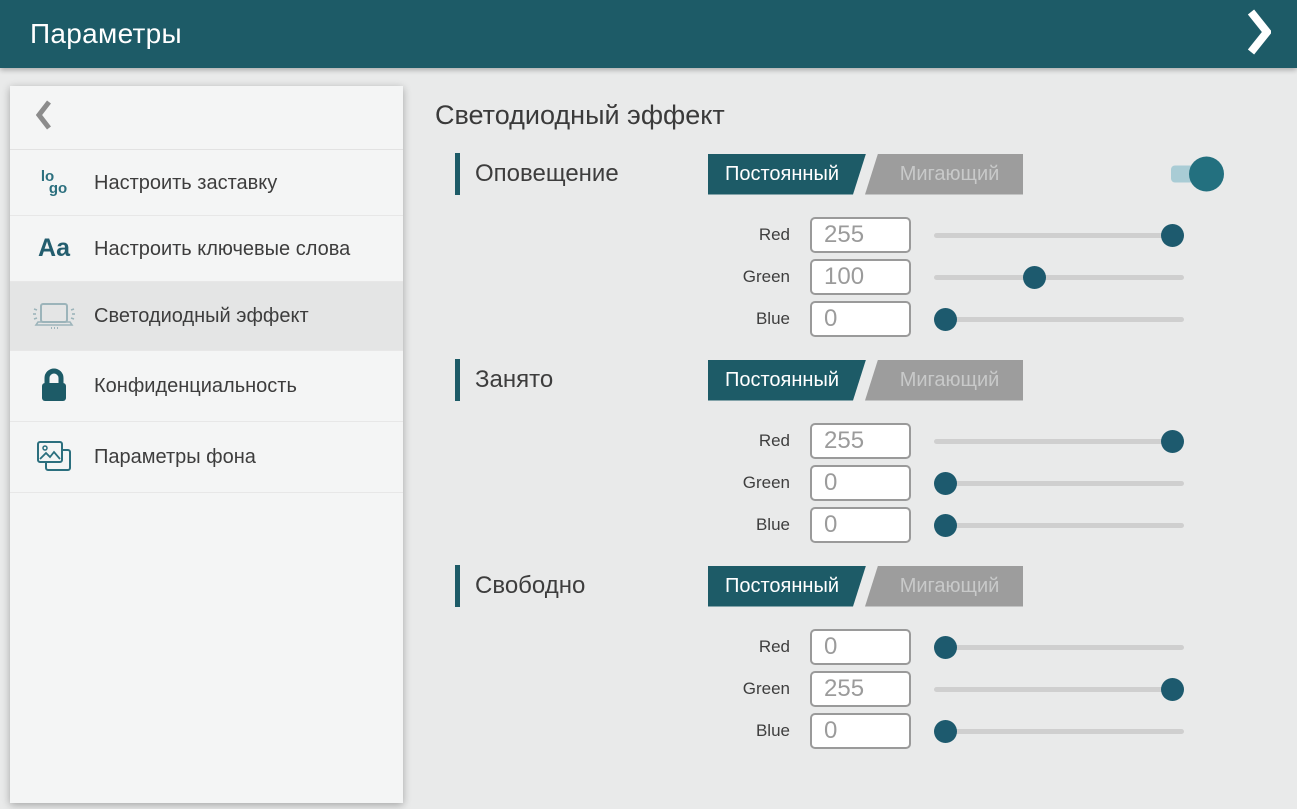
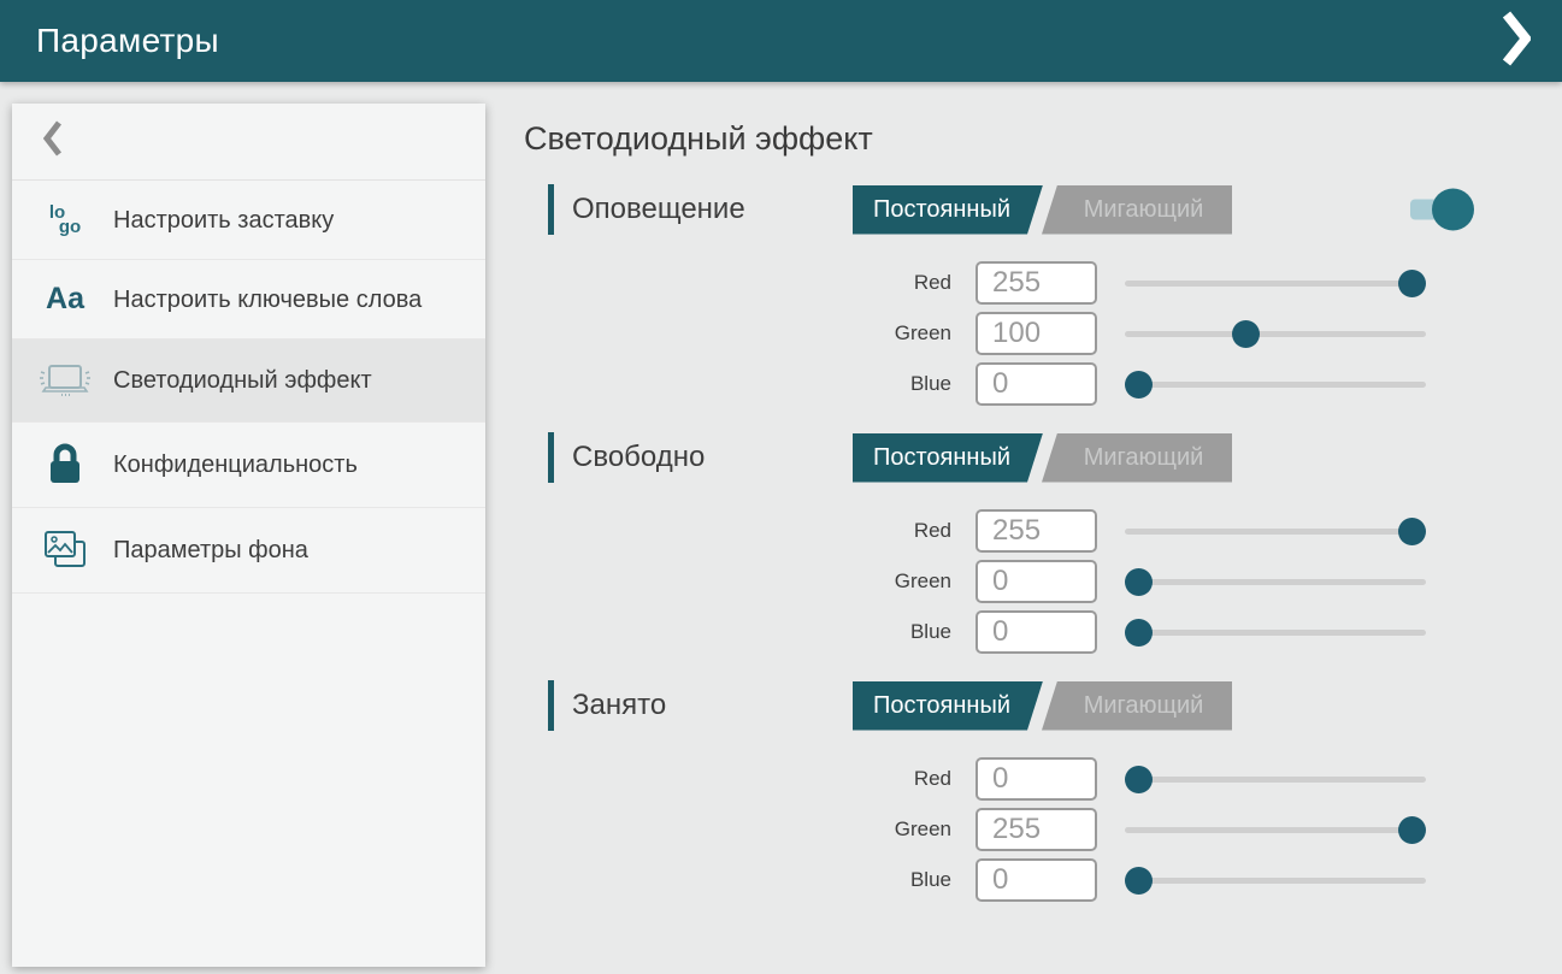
  Параметры
  lo
  go
  Настроить заставку
  Aa
  Настроить ключевые слова
  Светодиодный эффект
  Конфиденциальность
  Параметры фона
  Светодиодный эффект
  Оповещение
  Мигающий
  Постоянный
  Red
  255
  Green
  100
  Blue
  0
- Занято
+ Свободно
  Мигающий
  Постоянный
  Red
  255
  Green
  0
  Blue
  0
- Свободно
+ Занято
  Мигающий
  Постоянный
  Red
  0
  Green
  255
  Blue
  0
